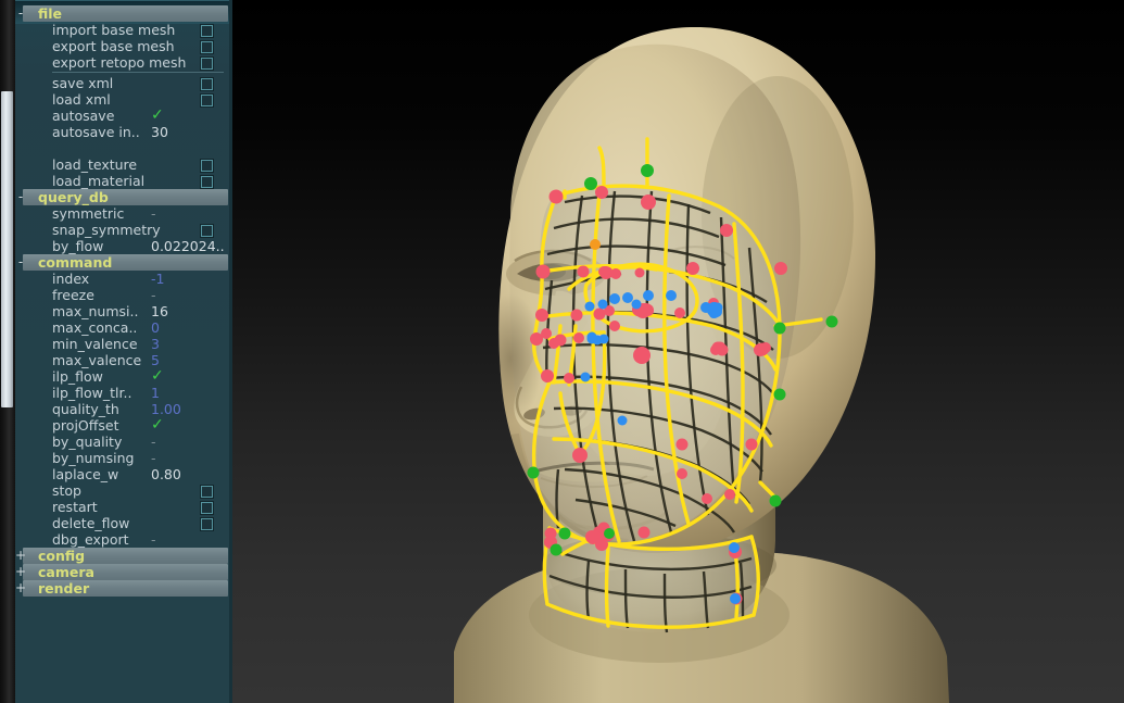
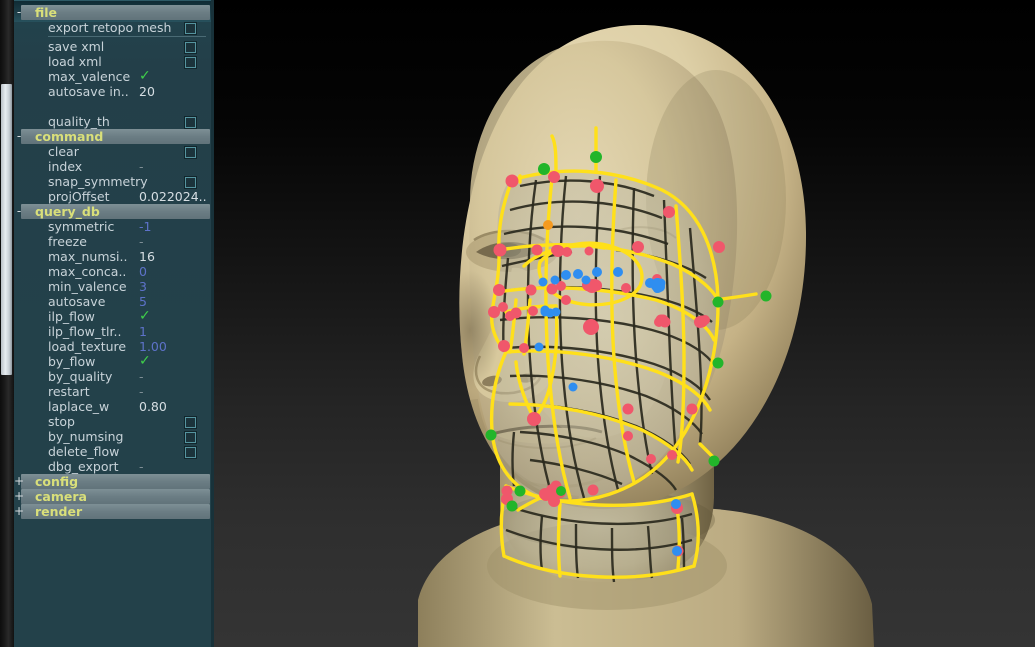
  -
  file
- import base mesh
- export base mesh
  export retopo mesh
  save xml
  load xml
- autosave
+ max_valence
  ✓
  autosave in..
- 30
+ 20
- load_texture
+ quality_th
- load_material
  -
- query_db
+ command
+ clear
- symmetric
+ index
  -
  snap_symmetry
- by_flow
+ projOffset
  0.022024..
  -
- command
+ query_db
- index
+ symmetric
  -1
  freeze
  -
  max_numsi..
  16
  max_conca..
  0
  min_valence
  3
- max_valence
+ autosave
  5
  ilp_flow
  ✓
  ilp_flow_tlr..
  1
- quality_th
+ load_texture
  1.00
- projOffset
+ by_flow
  ✓
  by_quality
  -
- by_numsing
+ restart
  -
  laplace_w
  0.80
  stop
- restart
+ by_numsing
  delete_flow
  dbg_export
  -
  +
  config
  +
  camera
  +
  render
